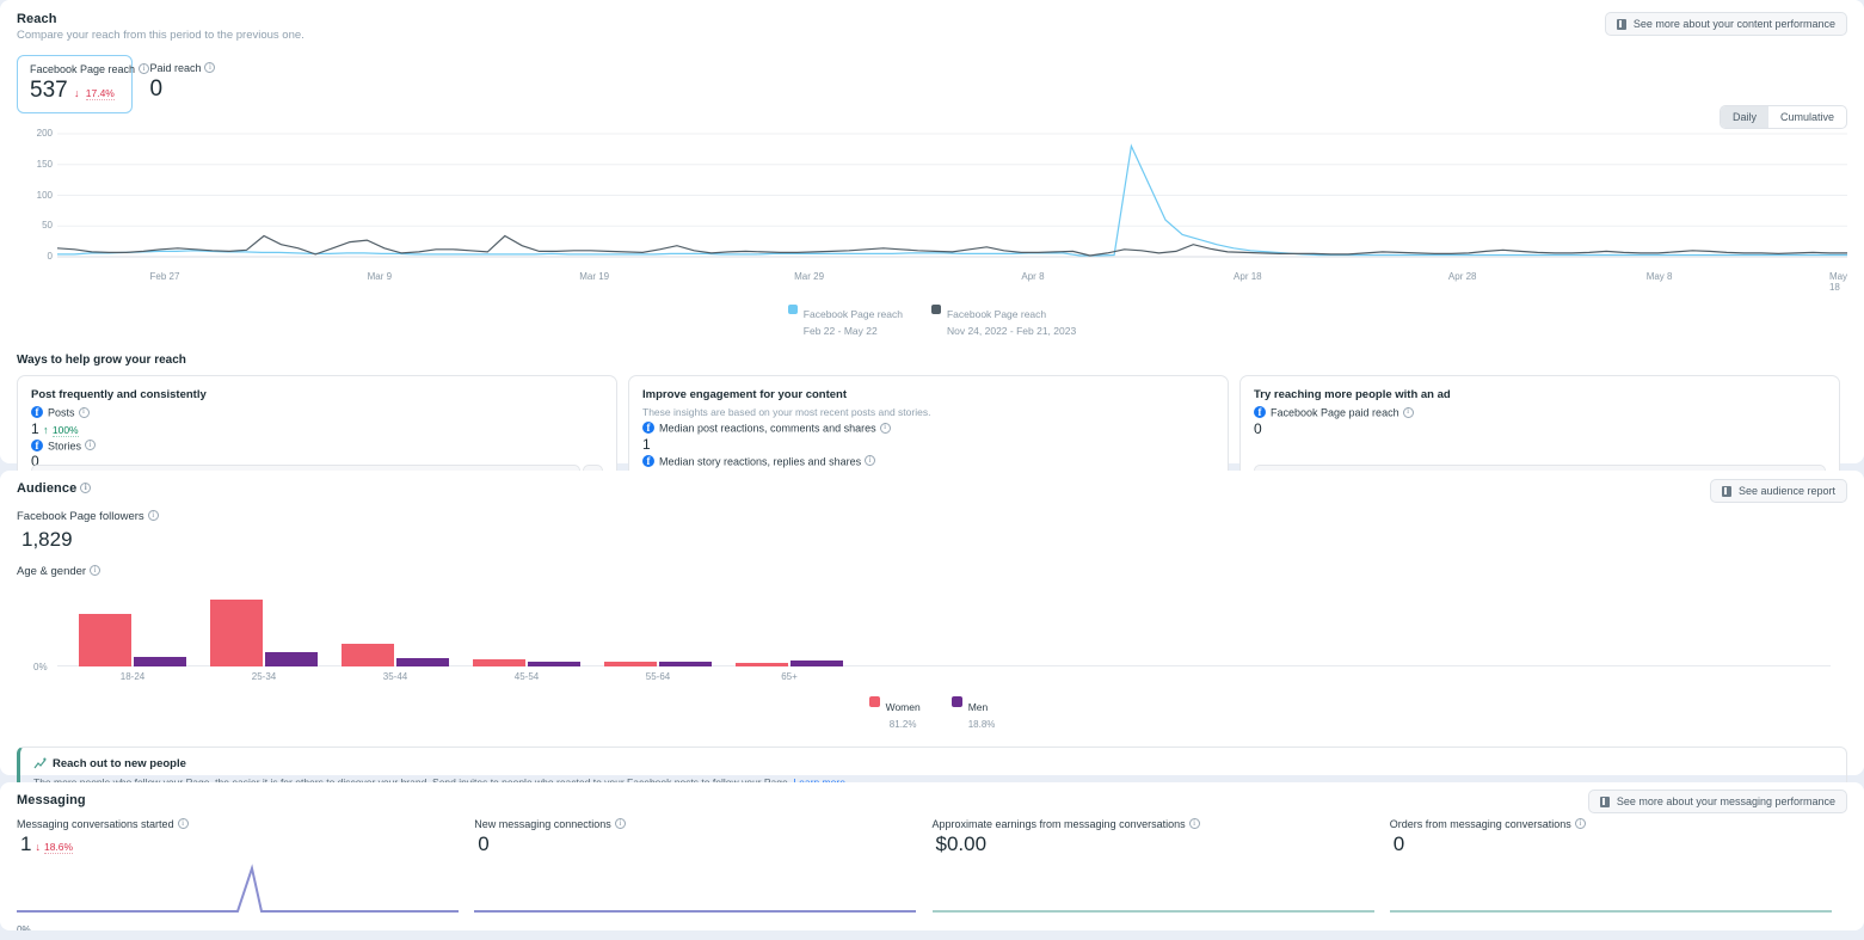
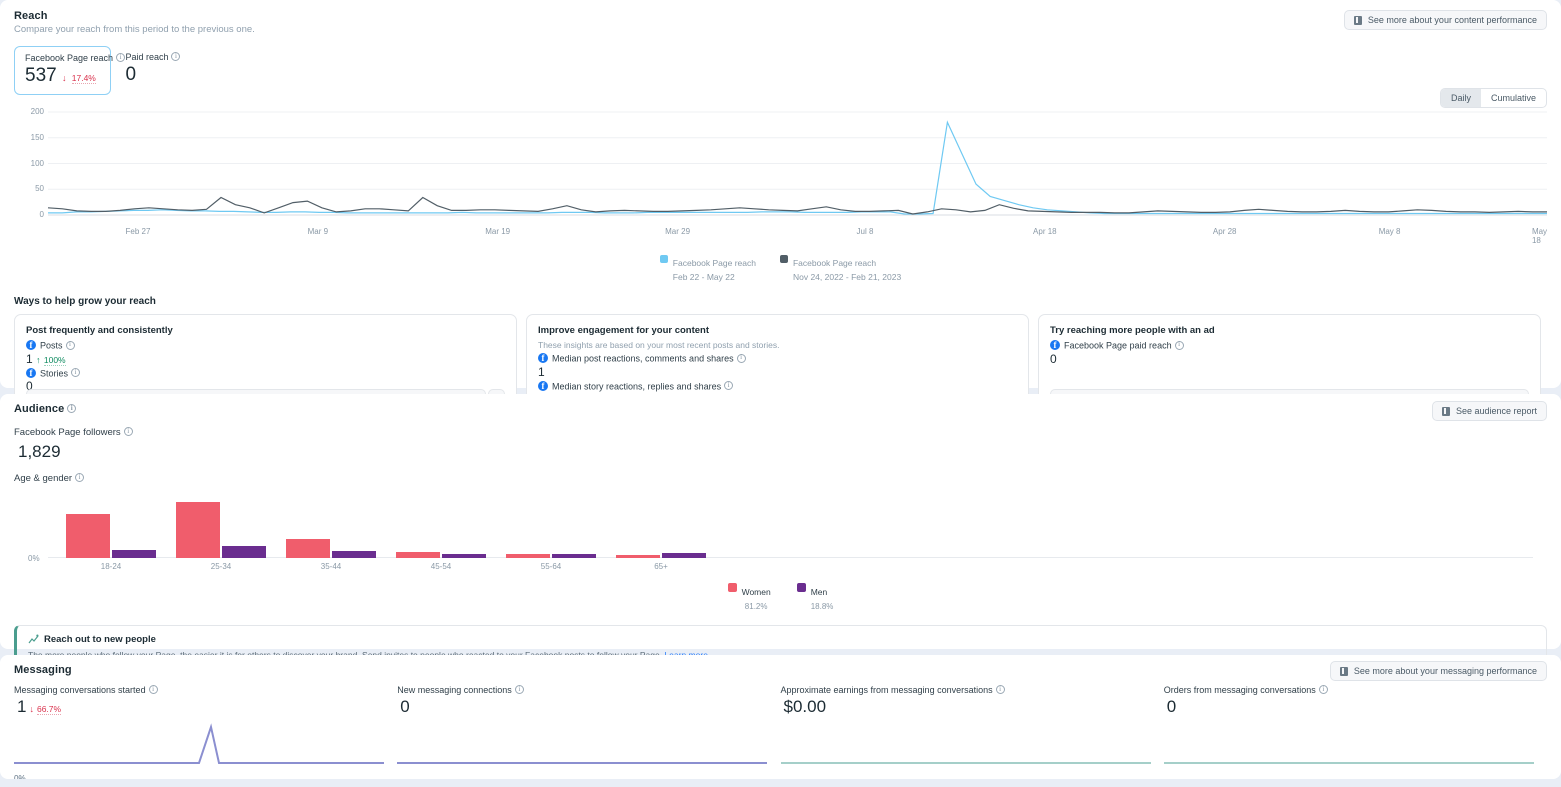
  Reach
  Compare your reach from this period to the previous one.
  See more about your content performance
  Facebook Page reach
  537 ↓ 17.4%
  Paid reach
  0
  Daily
  Cumulative
  0
  50
  100
  150
  200
  Feb 27
  Mar 9
  Mar 19
  Mar 29
- Apr 8
+ Jul 8
  Apr 18
  Apr 28
  May 8
  May 18
  Facebook Page reach
  Feb 22 - May 22
  Facebook Page reach
  Nov 24, 2022 - Feb 21, 2023
  Ways to help grow your reach
  Post frequently and consistently
  Posts
  1 ↑ 100%
  Stories
  0
  Improve engagement for your content
  These insights are based on your most recent posts and stories.
  Median post reactions, comments and shares
  1
  Median story reactions, replies and shares
  Try reaching more people with an ad
  Facebook Page paid reach
  0
  Audience
  See audience report
  Facebook Page followers
  1,829
  Age & gender
  0%
  18-24
  25-34
  35-44
  45-54
  55-64
  65+
  Women
  81.2%
  Men
  18.8%
  Reach out to new people
  Messaging
  See more about your messaging performance
  Messaging conversations started
  1
  ↓
- 18.6%
+ 66.7%
  New messaging connections
  0
  0%
  Approximate earnings from messaging conversations
  $0.00
  Orders from messaging conversations
  0
